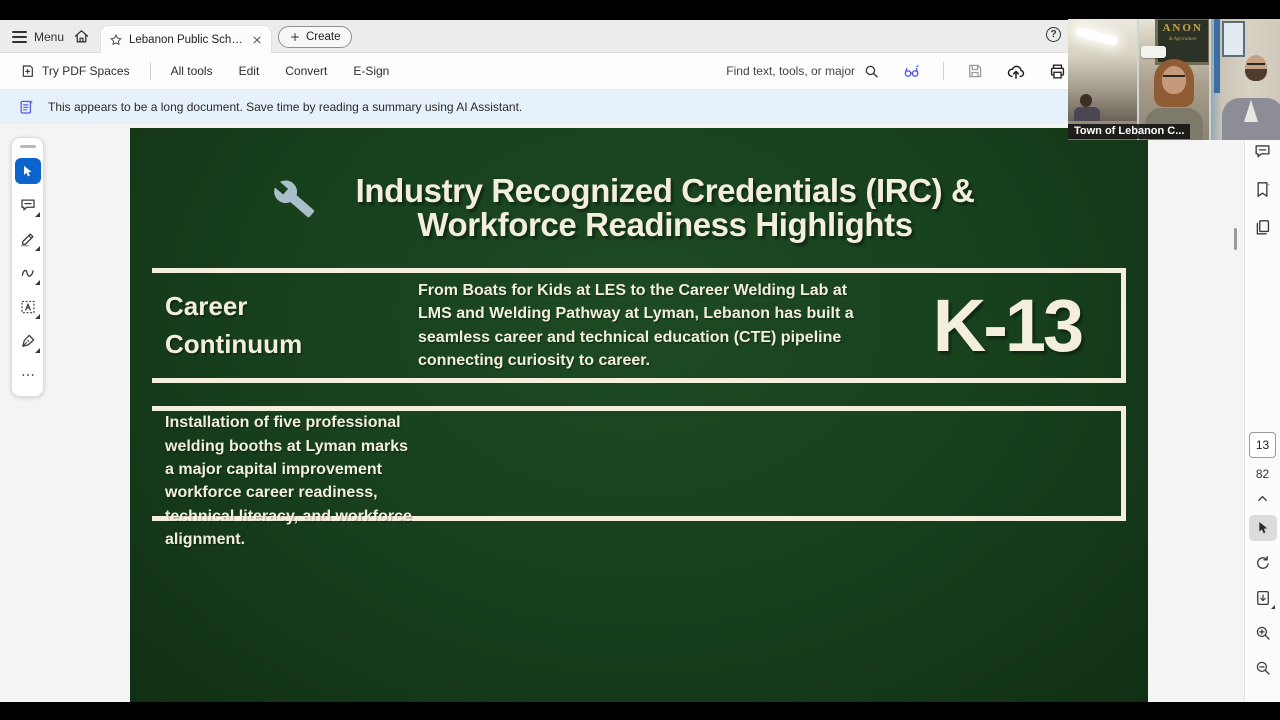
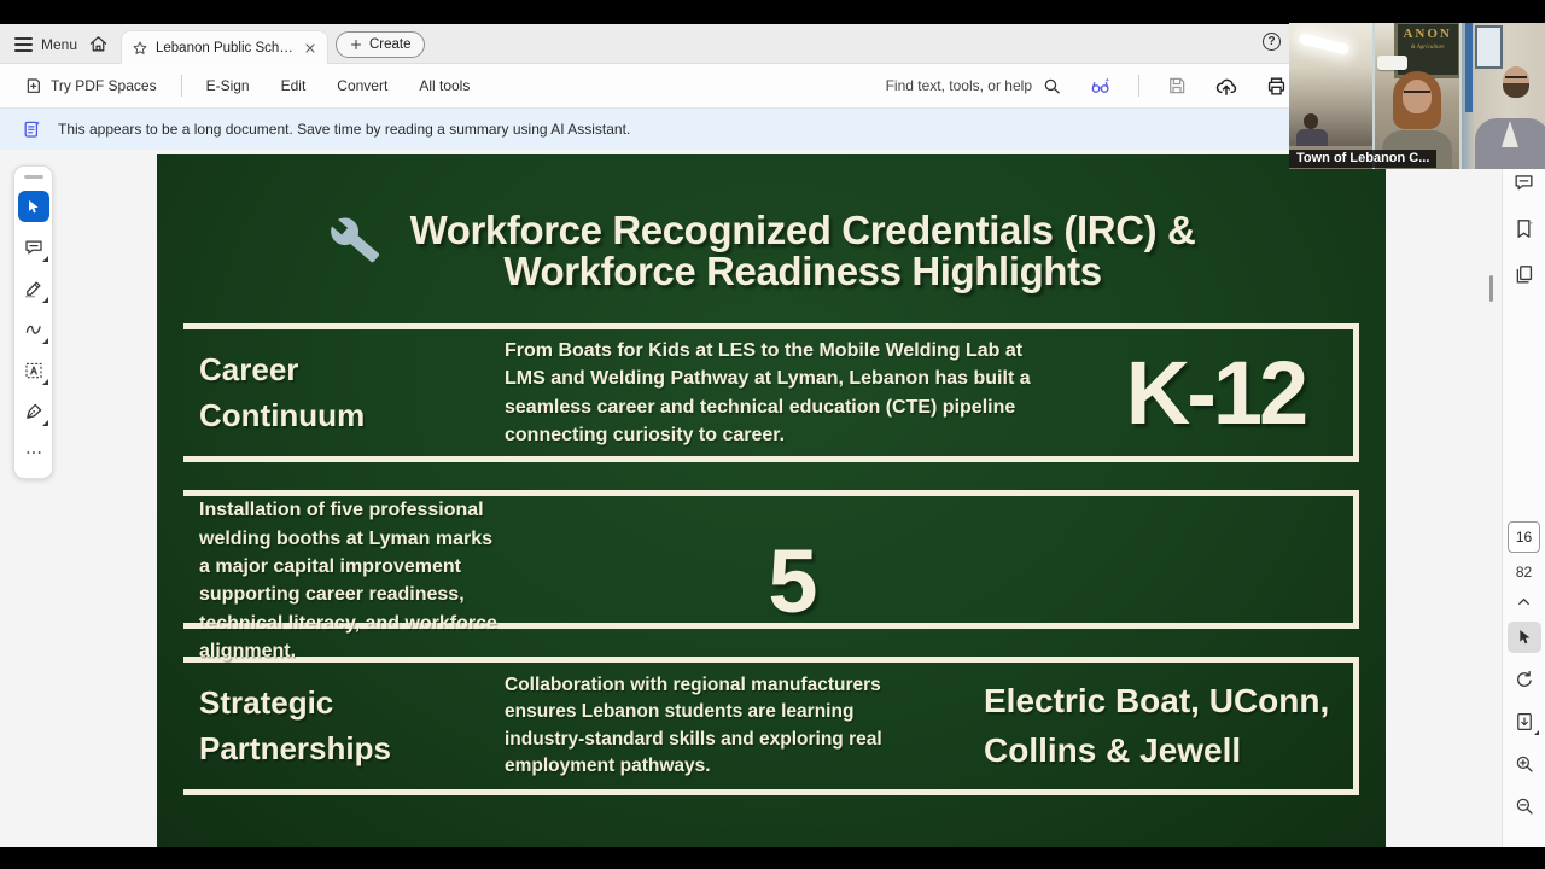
  Menu
  Lebanon Public Schoo
  Create
  ?
  Try PDF Spaces
- All tools
+ E-Sign
  Edit
  Convert
- E-Sign
+ All tools
- Find text, tools, or major
+ Find text, tools, or help
  This appears to be a long document. Save time by reading a summary using AI Assistant.
- Industry Recognized Credentials (IRC) &
+ Workforce Recognized Credentials (IRC) &
  Workforce Readiness Highlights
  Career Continuum
- From Boats for Kids at LES to the Career Welding Lab at LMS and Welding Pathway at Lyman, Lebanon has built a seamless career and technical education (CTE) pipeline connecting curiosity to career.
+ From Boats for Kids at LES to the Mobile Welding Lab at LMS and Welding Pathway at Lyman, Lebanon has built a seamless career and technical education (CTE) pipeline connecting curiosity to career.
- K-13
+ K-12
- Installation of five professional welding booths at Lyman marks a major capital improvement workforce career readiness, technical literacy, and workforce alignment.
+ Installation of five professional welding booths at Lyman marks a major capital improvement supporting career readiness, technical literacy, and workforce alignment.
+ 5
+ Strategic Partnerships
+ Collaboration with regional manufacturers ensures Lebanon students are learning industry-standard skills and exploring real employment pathways.
+ Electric Boat, UConn, Collins & Jewell
- 13
+ 16
  82
  ANON
  Town of Lebanon C...
